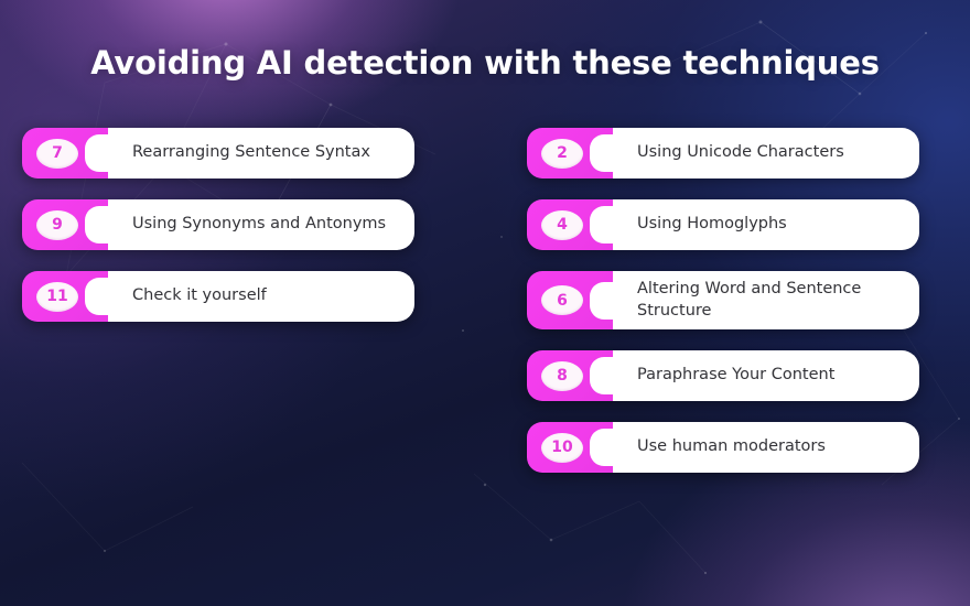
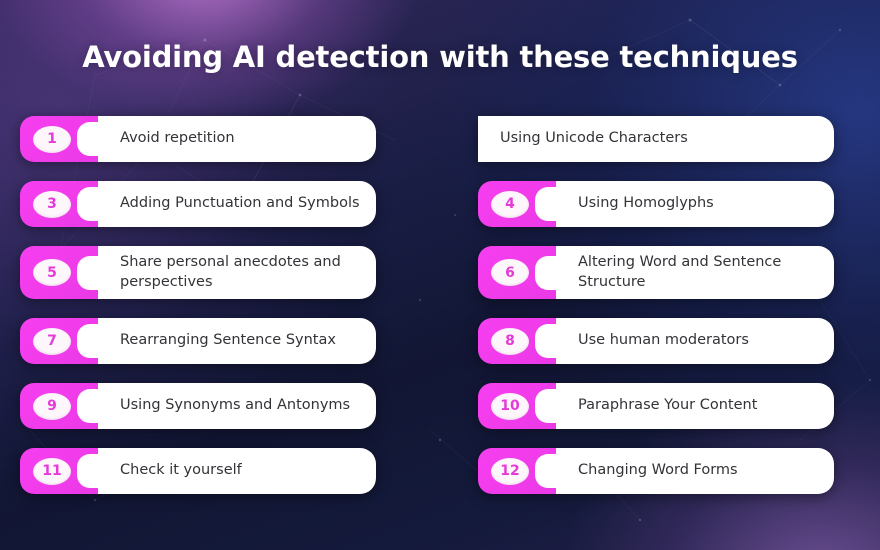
  Avoiding AI detection with these techniques
+ 1
+ Avoid repetition
+ 3
+ Adding Punctuation and Symbols
+ 5
+ Share personal anecdotes and perspectives
  7
  Rearranging Sentence Syntax
  9
  Using Synonyms and Antonyms
  11
  Check it yourself
- 2
  Using Unicode Characters
  4
  Using Homoglyphs
  6
  Altering Word and Sentence Structure
  8
- Paraphrase Your Content
+ Use human moderators
  10
- Use human moderators
+ Paraphrase Your Content
+ 12
+ Changing Word Forms
